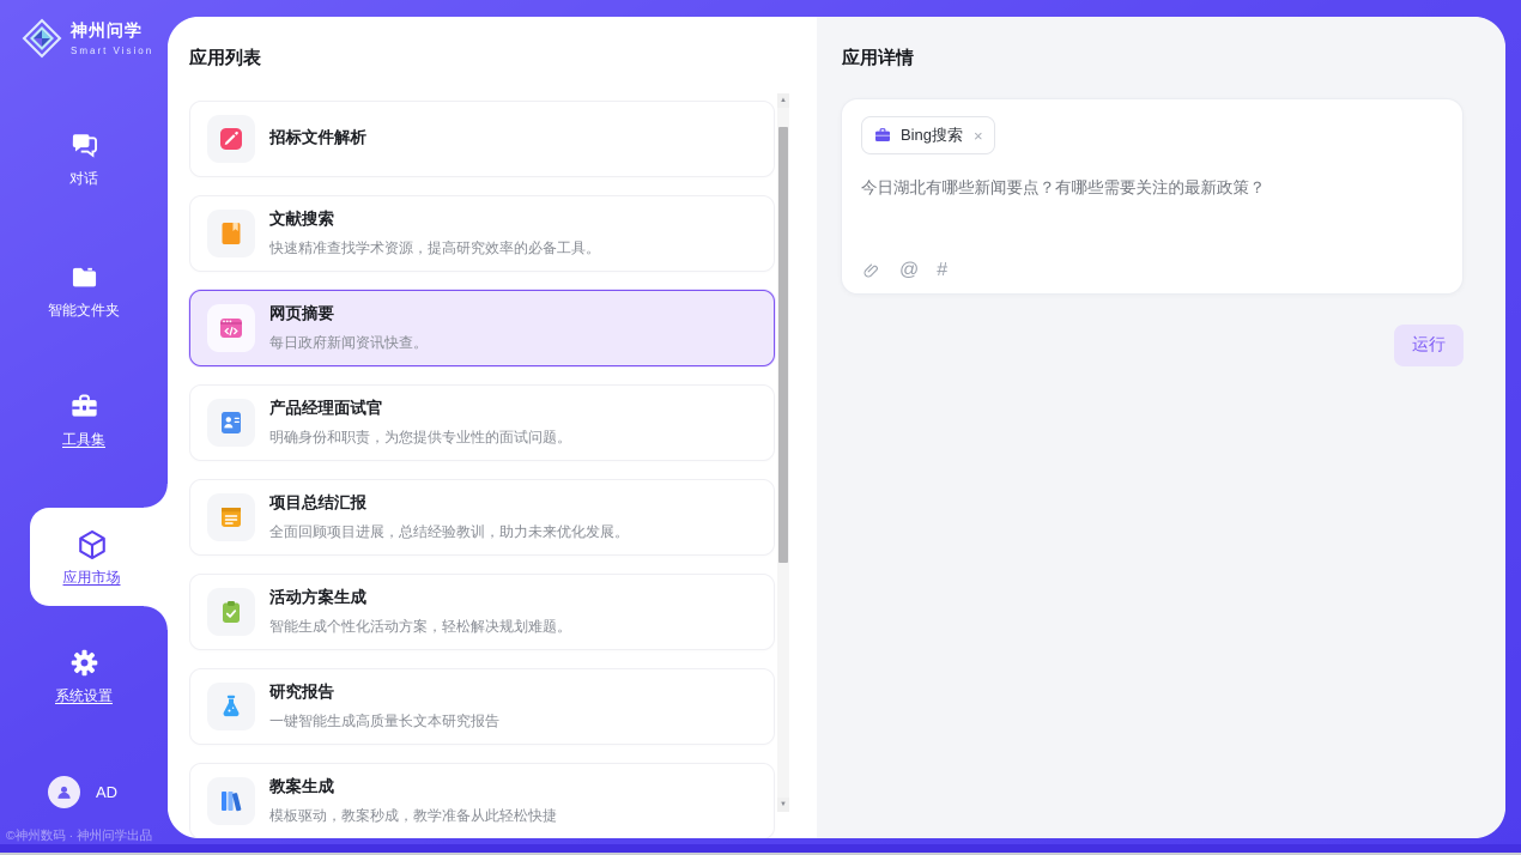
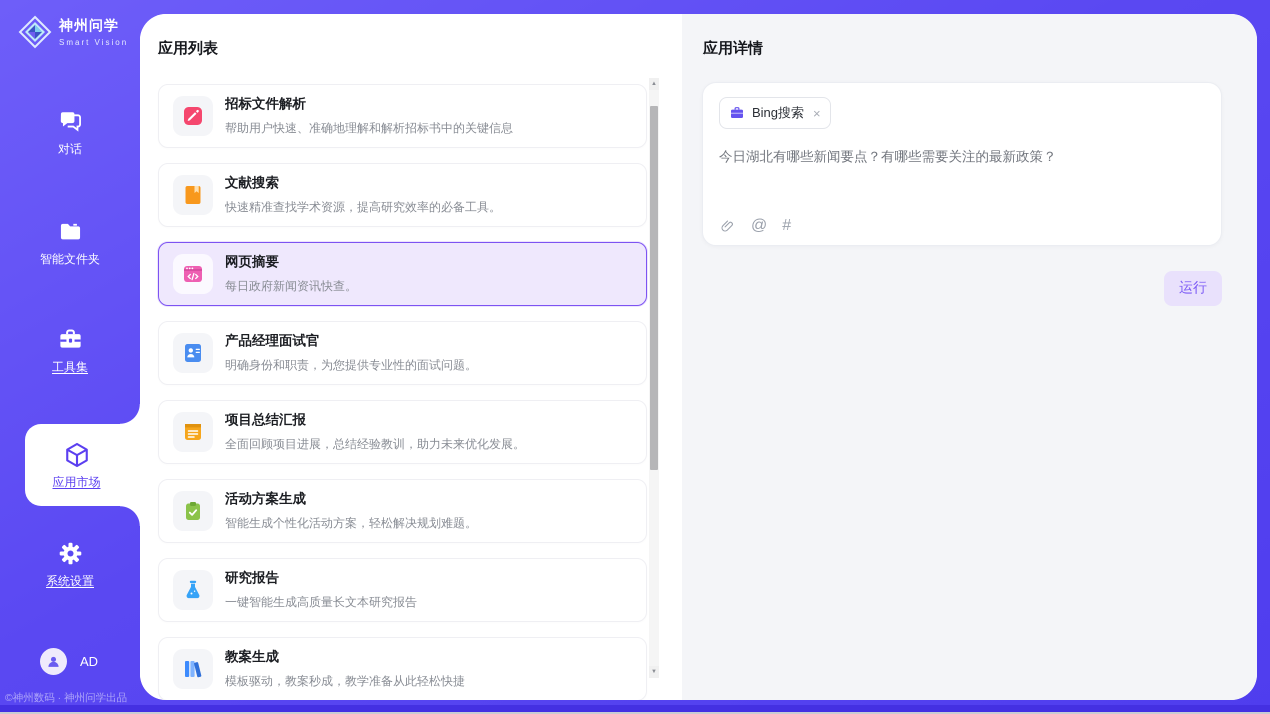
  神州问学
  Smart Vision
  对话
  智能文件夹
  工具集
  应用市场
  系统设置
  AD
  ©神州数码 · 神州问学出品
  应用列表
  招标文件解析
+ 帮助用户快速、准确地理解和解析招标书中的关键信息
  文献搜索
  快速精准查找学术资源，提高研究效率的必备工具。
  网页摘要
  每日政府新闻资讯快查。
  产品经理面试官
  明确身份和职责，为您提供专业性的面试问题。
  项目总结汇报
  全面回顾项目进展，总结经验教训，助力未来优化发展。
  活动方案生成
  智能生成个性化活动方案，轻松解决规划难题。
  研究报告
  一键智能生成高质量长文本研究报告
  教案生成
  模板驱动，教案秒成，教学准备从此轻松快捷
  应用详情
  Bing搜索
  今日湖北有哪些新闻要点？有哪些需要关注的最新政策？
  运行
